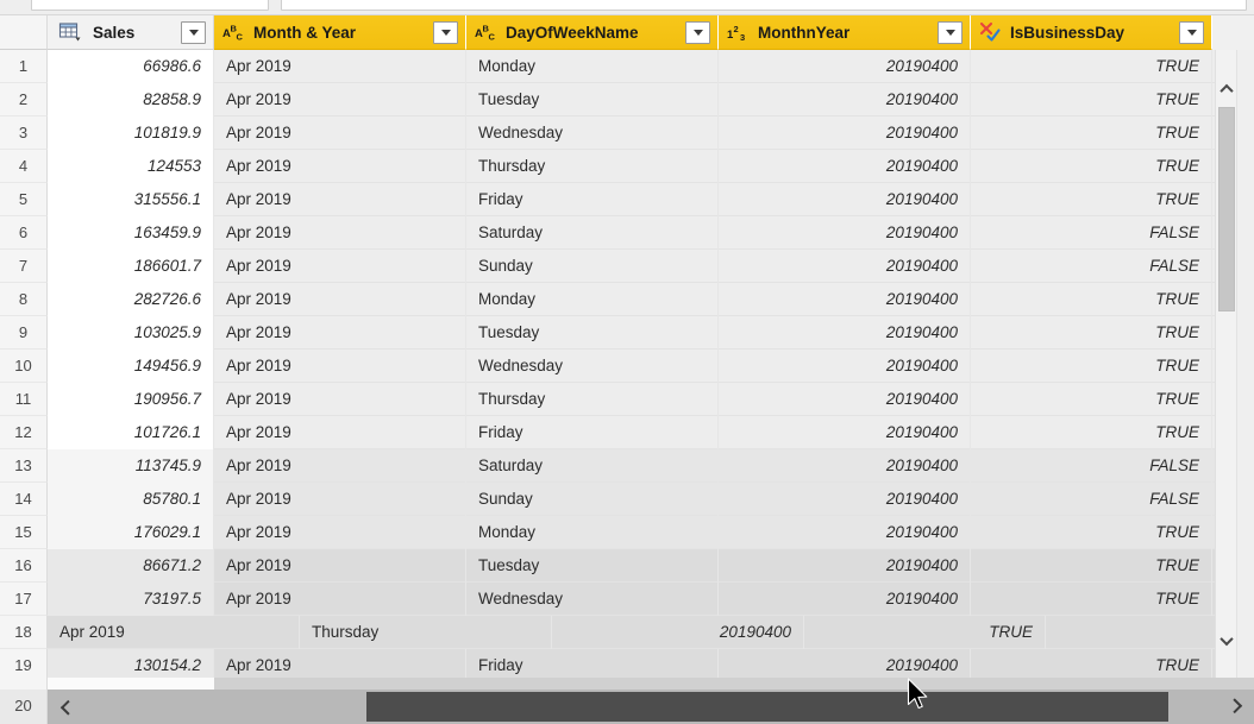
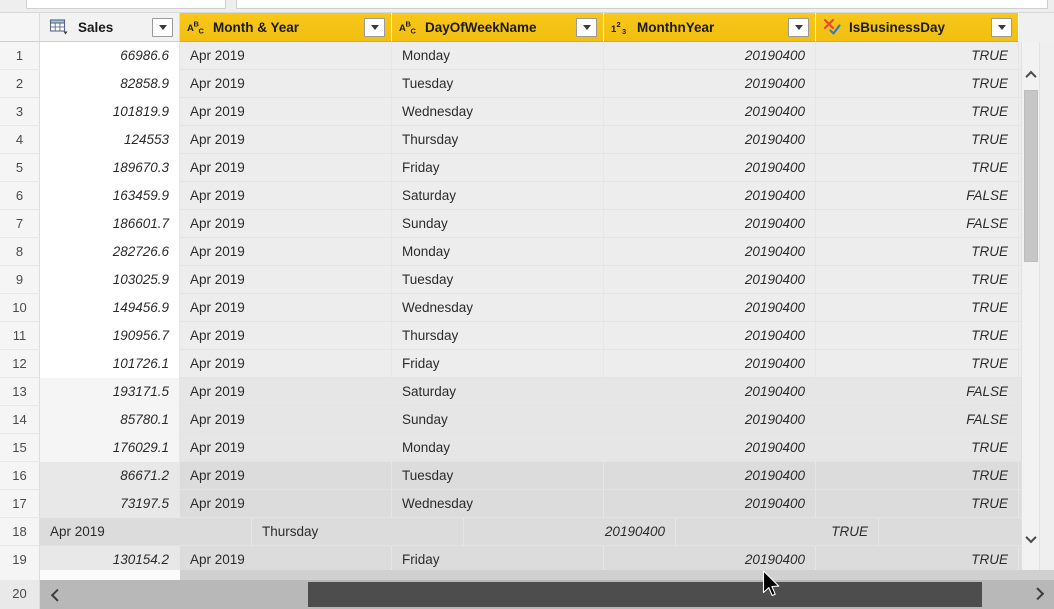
  Sales
  A
  B
  C
  Month & Year
  A
  B
  C
  DayOfWeekName
  1
  2
  3
  MonthnYear
  IsBusinessDay
  1
  66986.6
  Apr 2019
  Monday
  20190400
  TRUE
  2
  82858.9
  Apr 2019
  Tuesday
  20190400
  TRUE
  3
  101819.9
  Apr 2019
  Wednesday
  20190400
  TRUE
  4
  124553
  Apr 2019
  Thursday
  20190400
  TRUE
  5
- 315556.1
+ 189670.3
  Apr 2019
  Friday
  20190400
  TRUE
  6
  163459.9
  Apr 2019
  Saturday
  20190400
  FALSE
  7
  186601.7
  Apr 2019
  Sunday
  20190400
  FALSE
  8
  282726.6
  Apr 2019
  Monday
  20190400
  TRUE
  9
  103025.9
  Apr 2019
  Tuesday
  20190400
  TRUE
  10
  149456.9
  Apr 2019
  Wednesday
  20190400
  TRUE
  11
  190956.7
  Apr 2019
  Thursday
  20190400
  TRUE
  12
  101726.1
  Apr 2019
  Friday
  20190400
  TRUE
  13
- 113745.9
+ 193171.5
  Apr 2019
  Saturday
  20190400
  FALSE
  14
  85780.1
  Apr 2019
  Sunday
  20190400
  FALSE
  15
  176029.1
  Apr 2019
  Monday
  20190400
  TRUE
  16
  86671.2
  Apr 2019
  Tuesday
  20190400
  TRUE
  17
  73197.5
  Apr 2019
  Wednesday
  20190400
  TRUE
  18
  Apr 2019
  Thursday
  20190400
  TRUE
  19
  130154.2
  Apr 2019
  Friday
  20190400
  TRUE
  20
